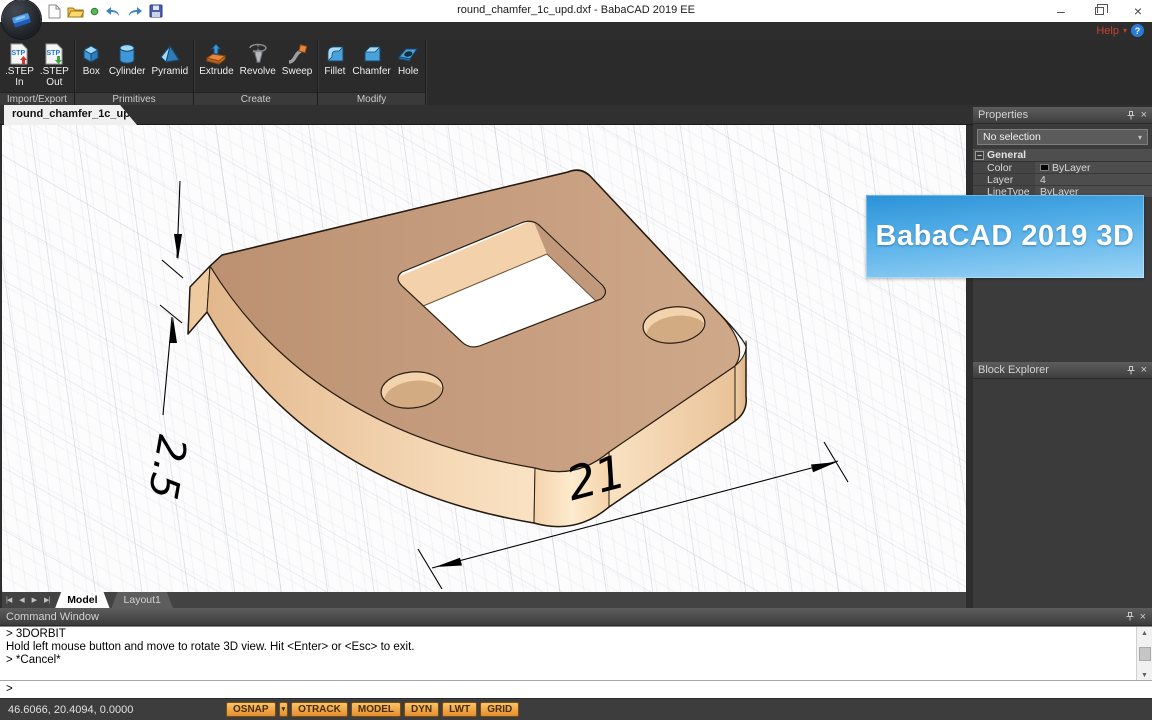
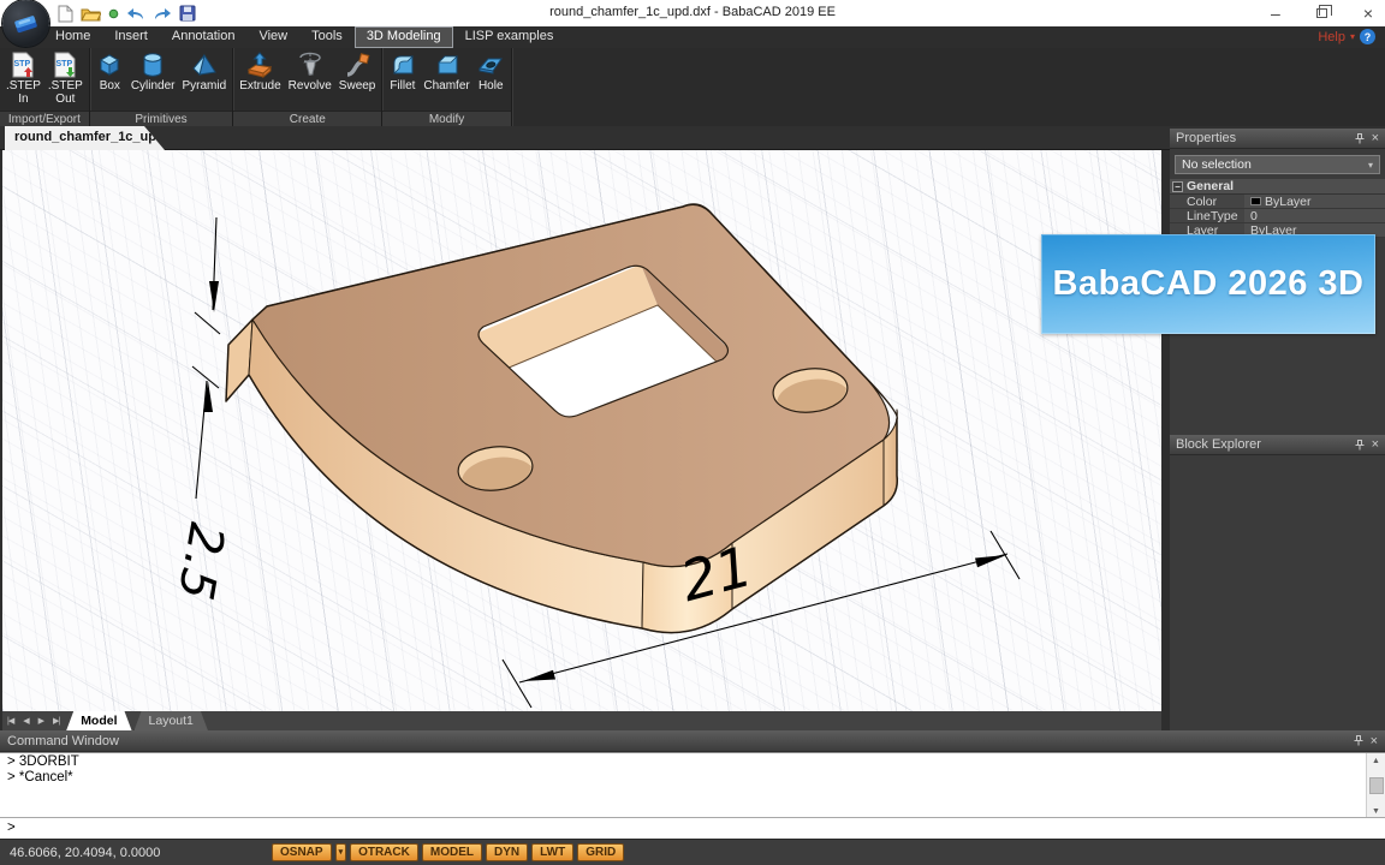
  round_chamfer_1c_upd.dxf - BabaCAD 2019 EE
  –
  ×
+ Home
+ Insert
+ Annotation
+ View
+ Tools
+ 3D Modeling
+ LISP examples
  Help
  ▾
  ?
  .STEP
  In
  .STEP
  Out
  Import/Export
  Box
  Cylinder
  Pyramid
  Primitives
  Extrude
  Revolve
  Sweep
  Create
  Fillet
  Chamfer
  Hole
  Modify
  round_chamfer_1c_up
- BabaCAD 2019 3D
+ BabaCAD 2026 3D
  Properties
  ×
  No selection
  ▾
  −
  General
  Color
  ByLayer
- Layer
+ LineType
- 4
+ 0
- LineType
+ Layer
  ByLayer
  Block Explorer
  ×
  Model
  Layout1
  Command Window
  ×
  > 3DORBIT
- Hold left mouse button and move to rotate 3D view. Hit <Enter> or <Esc> to exit.
  > *Cancel*
  >
  46.6066, 20.4094, 0.0000
  OSNAP
  OTRACK
  MODEL
  DYN
  LWT
  GRID
